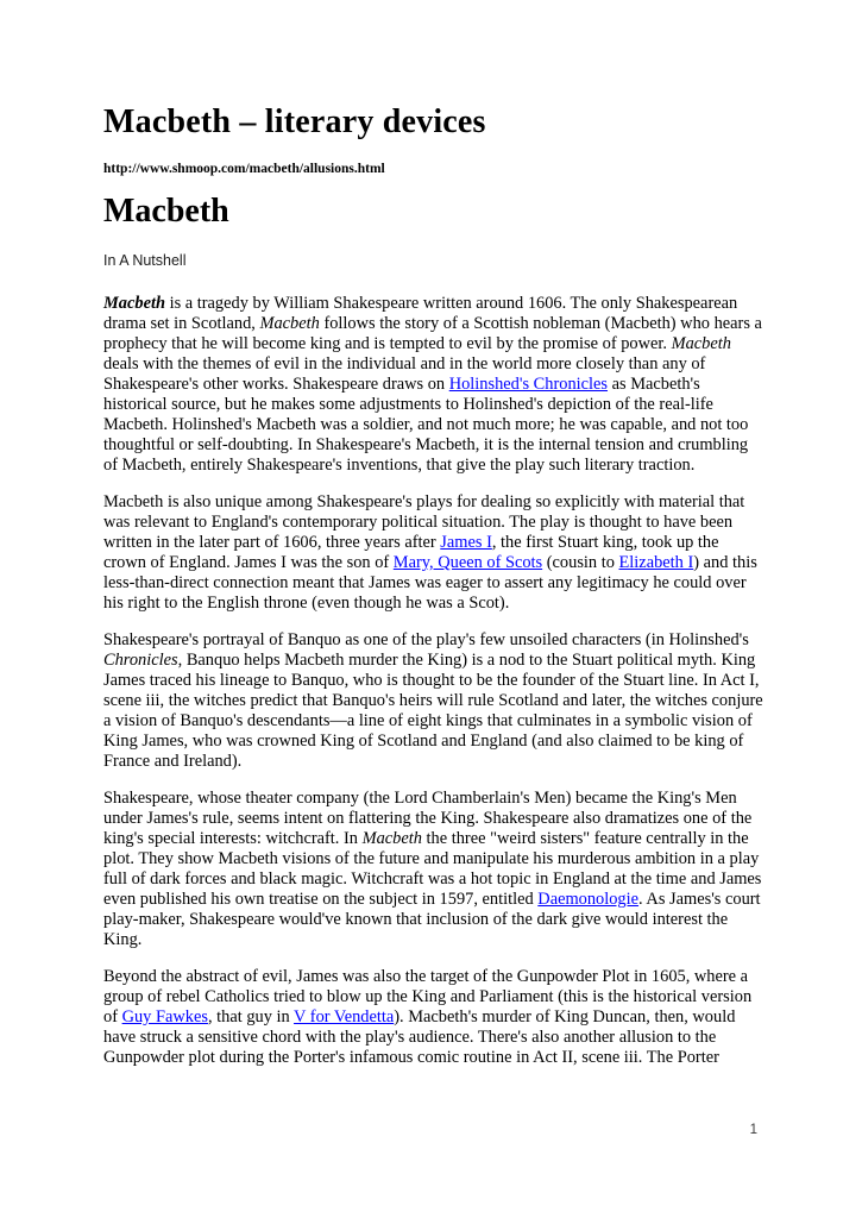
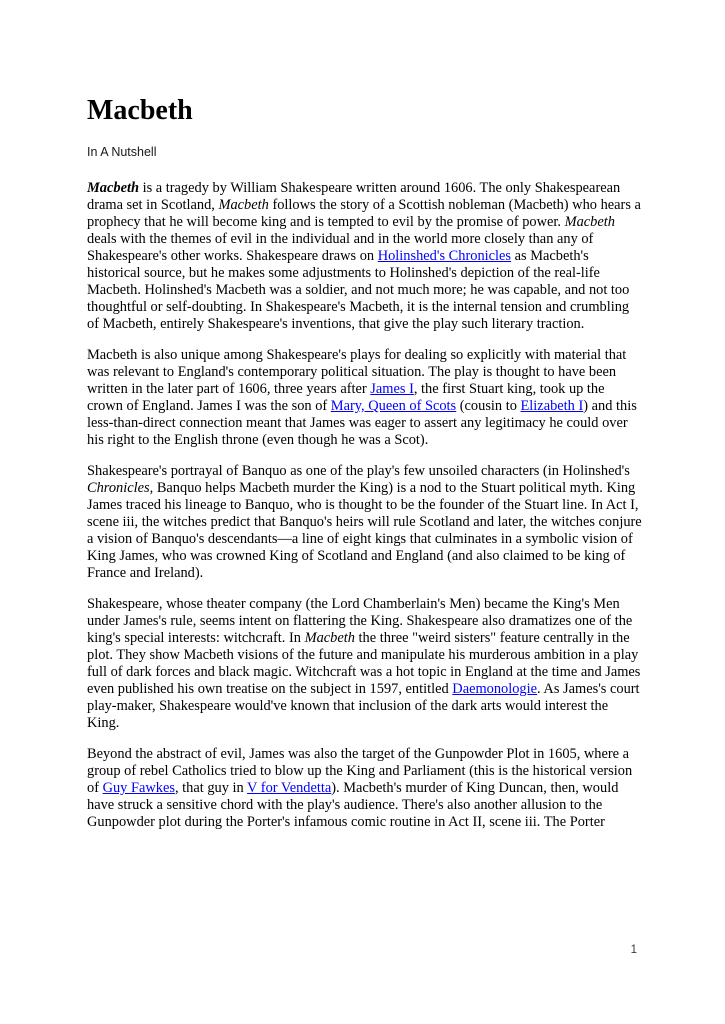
- Macbeth – literary devices
- http://www.shmoop.com/macbeth/allusions.html
  Macbeth
  In A Nutshell
  Macbeth is a tragedy by William Shakespeare written around 1606. The only Shakespearean drama set in Scotland, Macbeth follows the story of a Scottish nobleman (Macbeth) who hears a prophecy that he will become king and is tempted to evil by the promise of power. Macbeth deals with the themes of evil in the individual and in the world more closely than any of Shakespeare's other works. Shakespeare draws on Holinshed's Chronicles as Macbeth's historical source, but he makes some adjustments to Holinshed's depiction of the real-life Macbeth. Holinshed's Macbeth was a soldier, and not much more; he was capable, and not too thoughtful or self-doubting. In Shakespeare's Macbeth, it is the internal tension and crumbling of Macbeth, entirely Shakespeare's inventions, that give the play such literary traction.
  Macbeth is also unique among Shakespeare's plays for dealing so explicitly with material that was relevant to England's contemporary political situation. The play is thought to have been written in the later part of 1606, three years after James I, the first Stuart king, took up the crown of England. James I was the son of Mary, Queen of Scots (cousin to Elizabeth I) and this less-than-direct connection meant that James was eager to assert any legitimacy he could over his right to the English throne (even though he was a Scot).
  Shakespeare's portrayal of Banquo as one of the play's few unsoiled characters (in Holinshed's Chronicles, Banquo helps Macbeth murder the King) is a nod to the Stuart political myth. King James traced his lineage to Banquo, who is thought to be the founder of the Stuart line. In Act I, scene iii, the witches predict that Banquo's heirs will rule Scotland and later, the witches conjure a vision of Banquo's descendants—a line of eight kings that culminates in a symbolic vision of King James, who was crowned King of Scotland and England (and also claimed to be king of France and Ireland).
- Shakespeare, whose theater company (the Lord Chamberlain's Men) became the King's Men under James's rule, seems intent on flattering the King. Shakespeare also dramatizes one of the king's special interests: witchcraft. In Macbeth the three "weird sisters" feature centrally in the plot. They show Macbeth visions of the future and manipulate his murderous ambition in a play full of dark forces and black magic. Witchcraft was a hot topic in England at the time and James even published his own treatise on the subject in 1597, entitled Daemonologie. As James's court play-maker, Shakespeare would've known that inclusion of the dark give would interest the King.
+ Shakespeare, whose theater company (the Lord Chamberlain's Men) became the King's Men under James's rule, seems intent on flattering the King. Shakespeare also dramatizes one of the king's special interests: witchcraft. In Macbeth the three "weird sisters" feature centrally in the plot. They show Macbeth visions of the future and manipulate his murderous ambition in a play full of dark forces and black magic. Witchcraft was a hot topic in England at the time and James even published his own treatise on the subject in 1597, entitled Daemonologie. As James's court play-maker, Shakespeare would've known that inclusion of the dark arts would interest the King.
  Beyond the abstract of evil, James was also the target of the Gunpowder Plot in 1605, where a group of rebel Catholics tried to blow up the King and Parliament (this is the historical version of Guy Fawkes, that guy in V for Vendetta). Macbeth's murder of King Duncan, then, would have struck a sensitive chord with the play's audience. There's also another allusion to the Gunpowder plot during the Porter's infamous comic routine in Act II, scene iii. The Porter
  1
